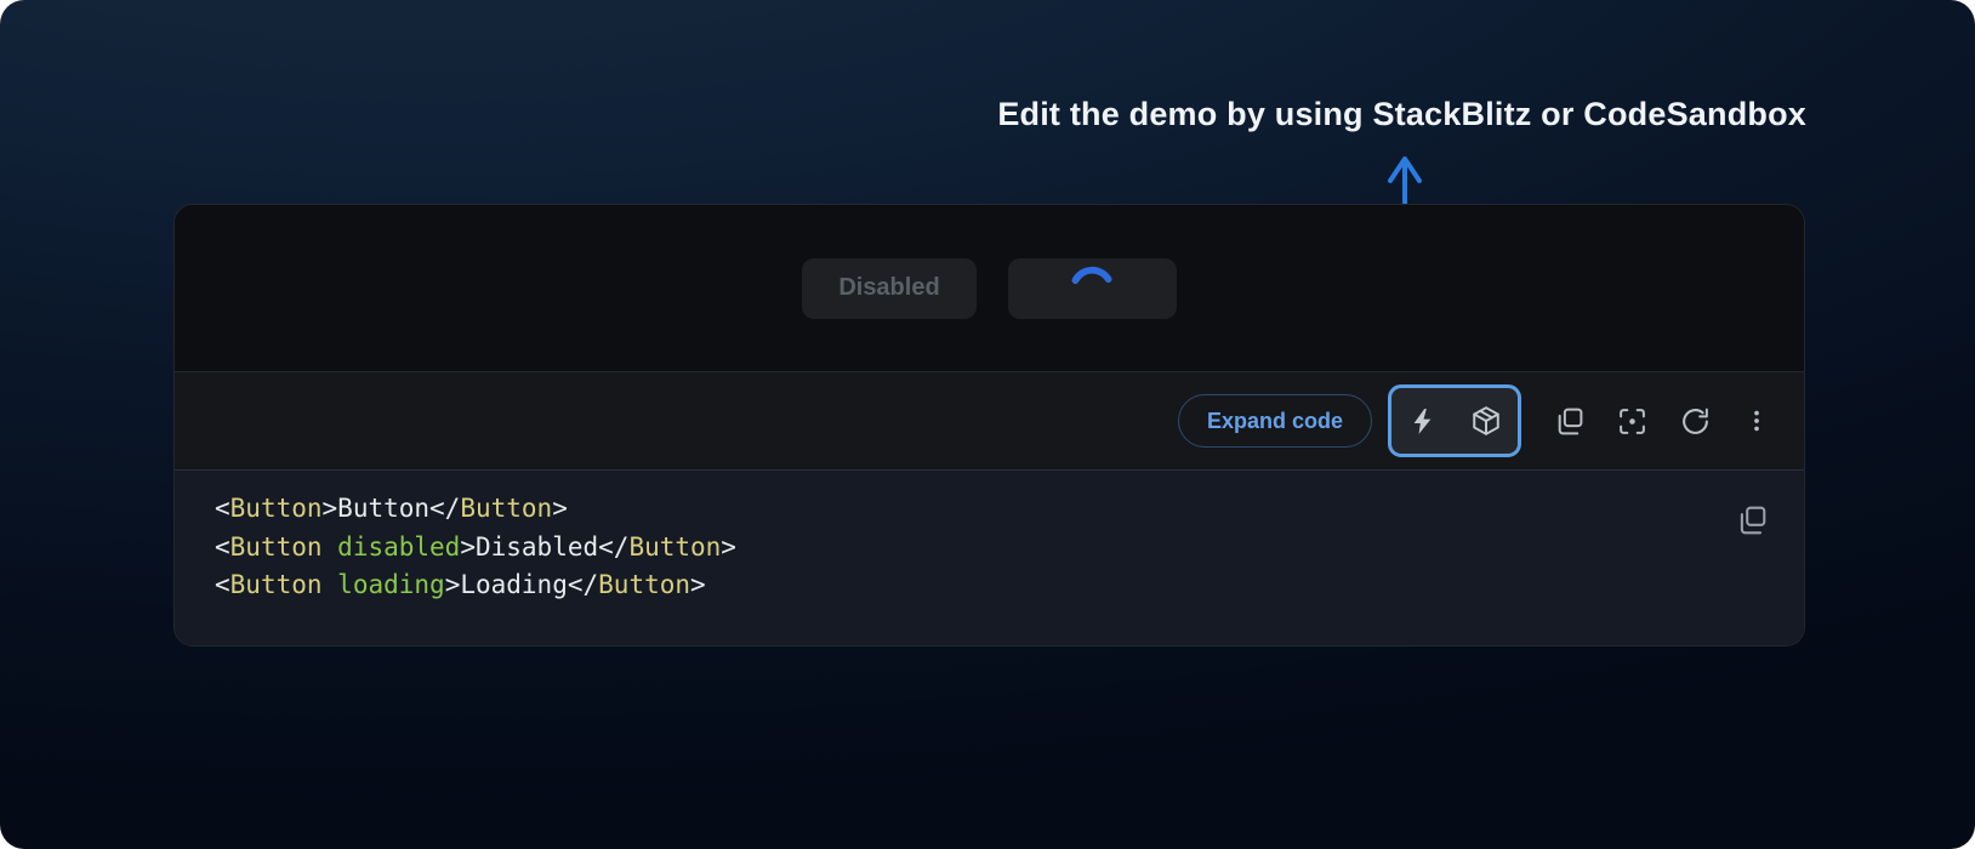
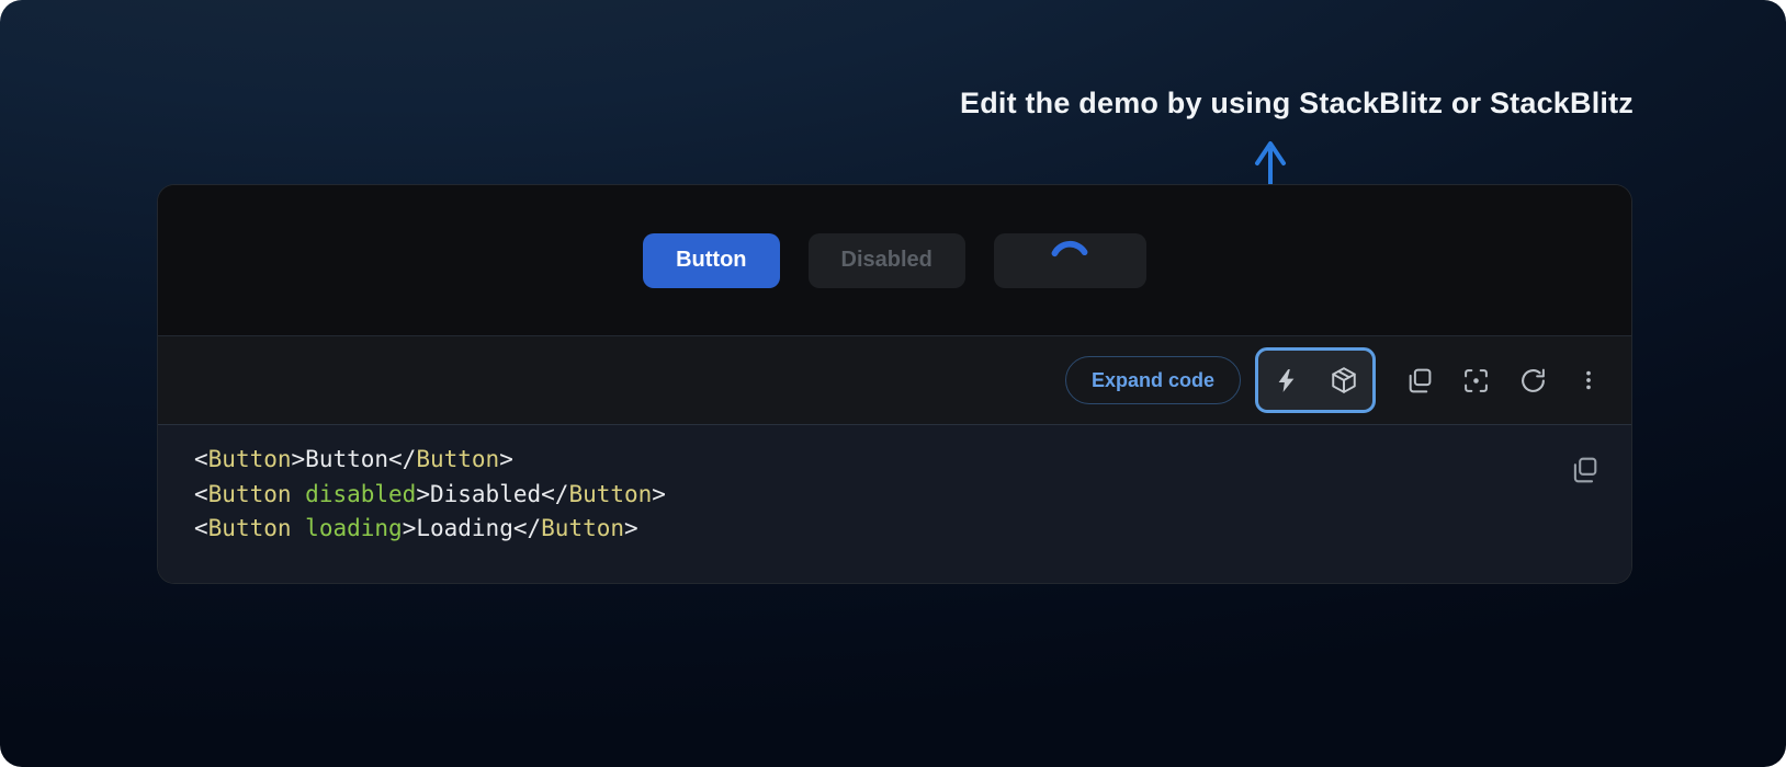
- Edit the demo by using StackBlitz or CodeSandbox
+ Edit the demo by using StackBlitz or StackBlitz
+ Button
  Disabled
  Expand code
  <Button>Button</Button>
  <Button disabled>Disabled</Button>
  <Button loading>Loading</Button>
